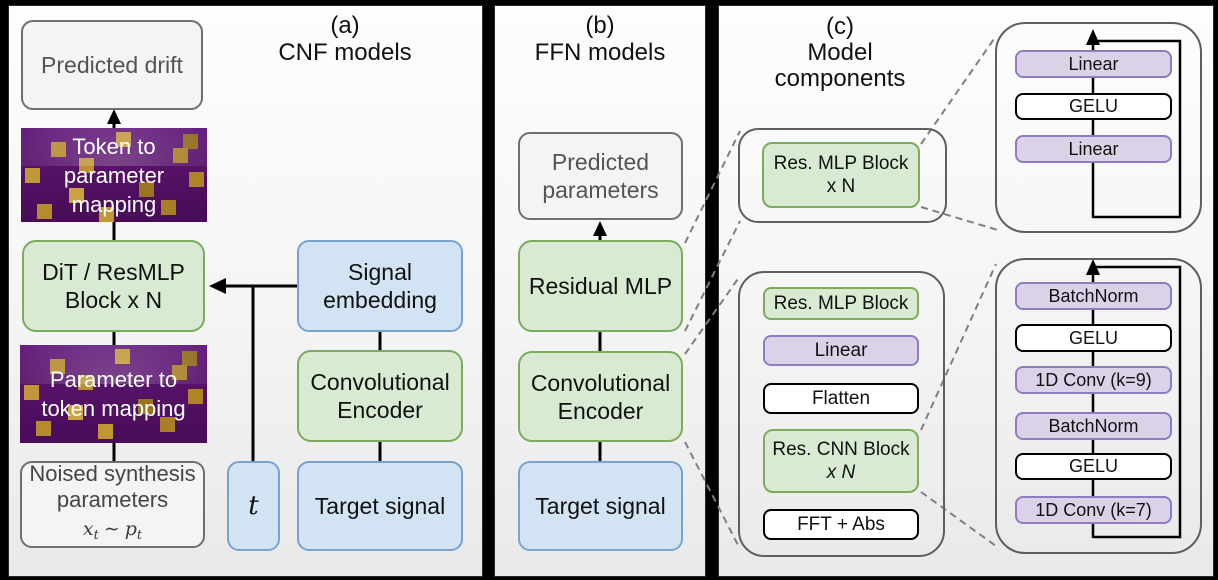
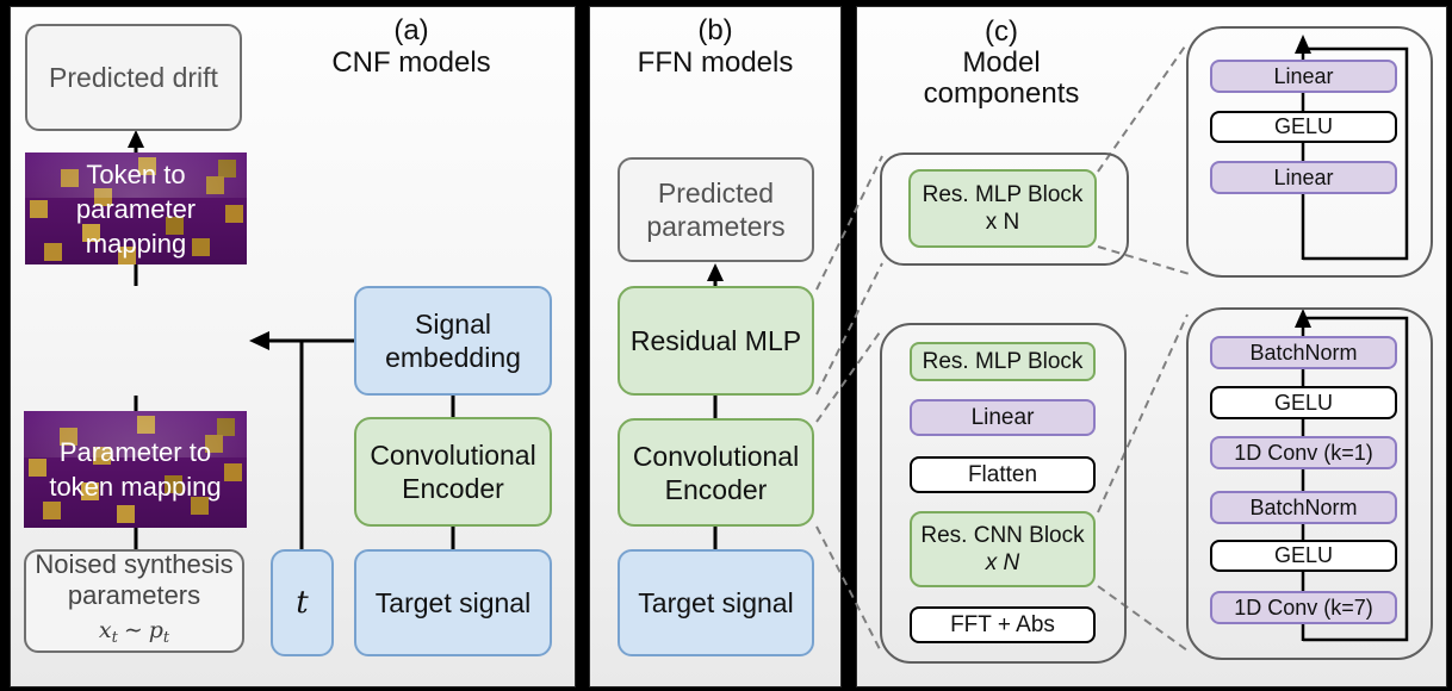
  (a)
  CNF models
  (b)
  FFN models
  (c)
  Model
  components
  Predicted drift
  Token to
  parameter
  mapping
- DiT / ResMLP
- Block x N
  Parameter to
  token mapping
  Noised synthesis
  parameters
  xt ∼ pt
  t
  Signal
  embedding
  Convolutional
  Encoder
  Target signal
  Predicted
  parameters
  Residual MLP
  Convolutional
  Encoder
  Target signal
  Res. MLP Block
  x N
  Res. MLP Block
  Linear
  Flatten
  Res. CNN Block
  x N
  FFT + Abs
  Linear
  GELU
  Linear
  BatchNorm
  GELU
- 1D Conv (k=9)
+ 1D Conv (k=1)
  BatchNorm
  GELU
  1D Conv (k=7)
